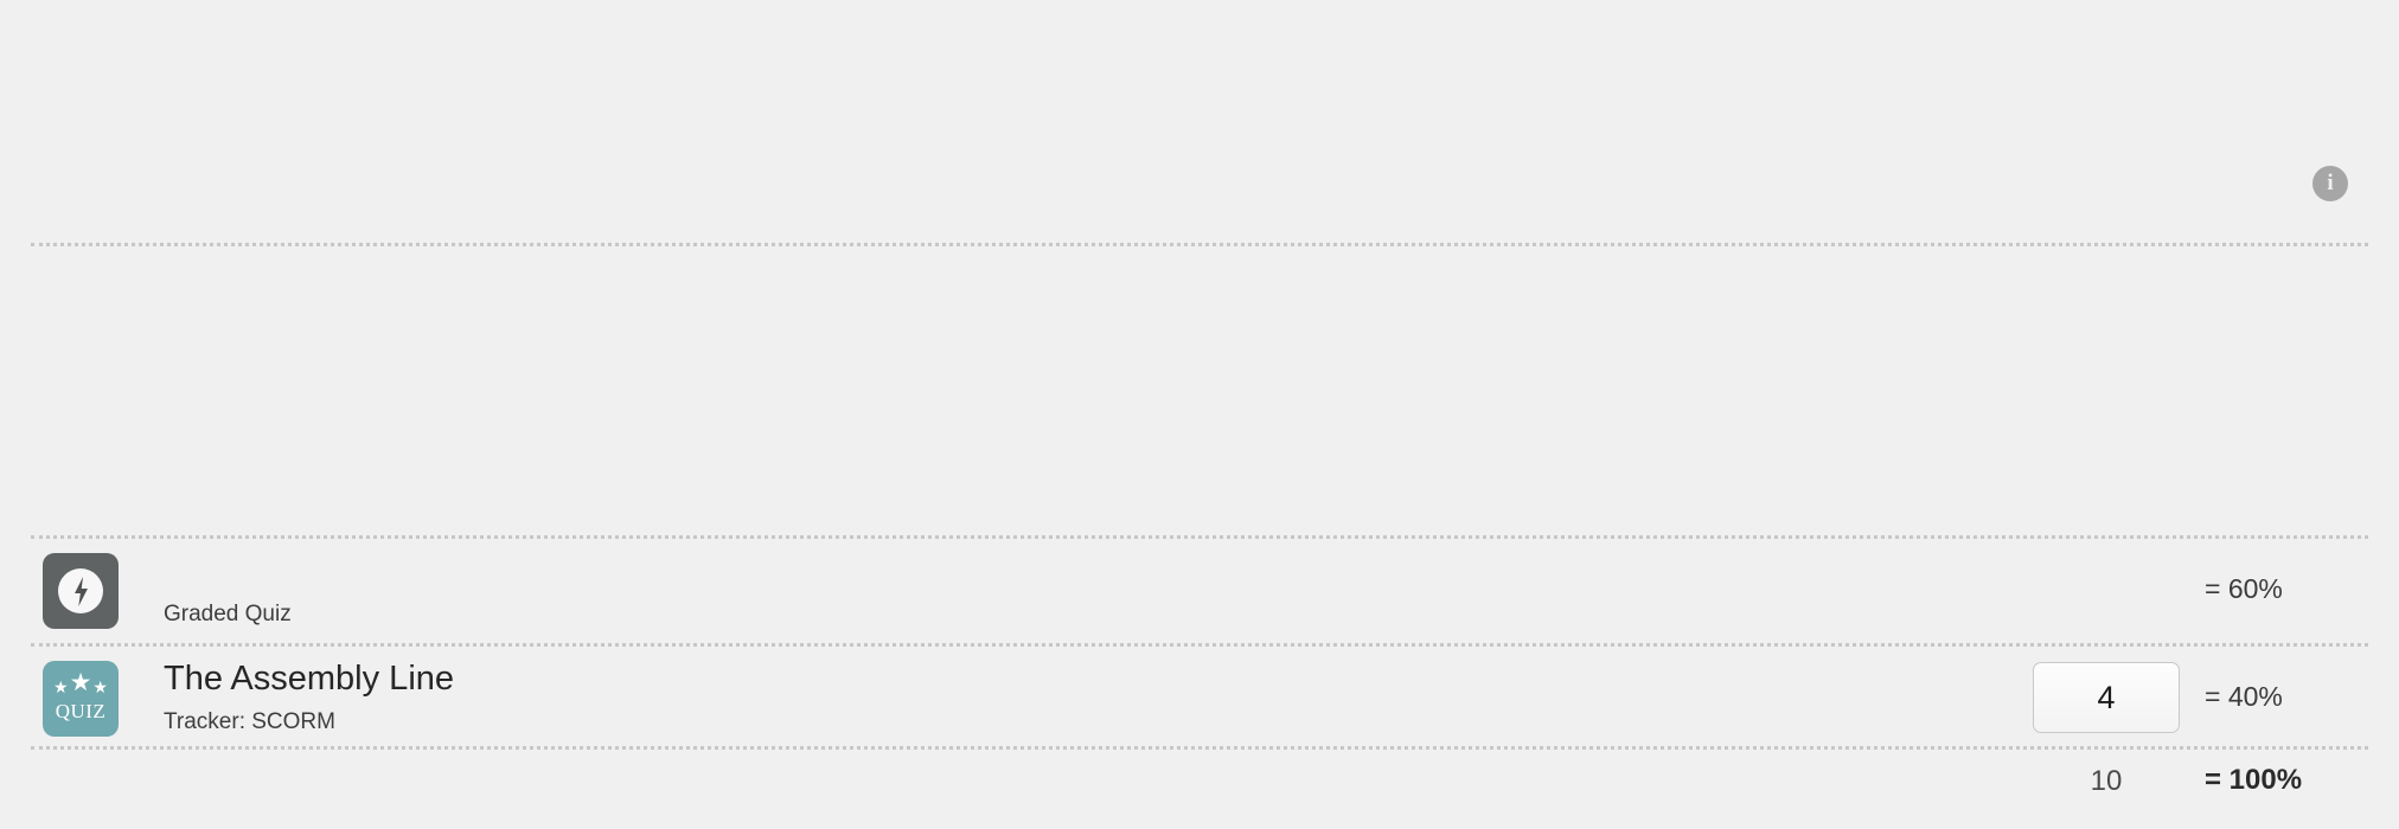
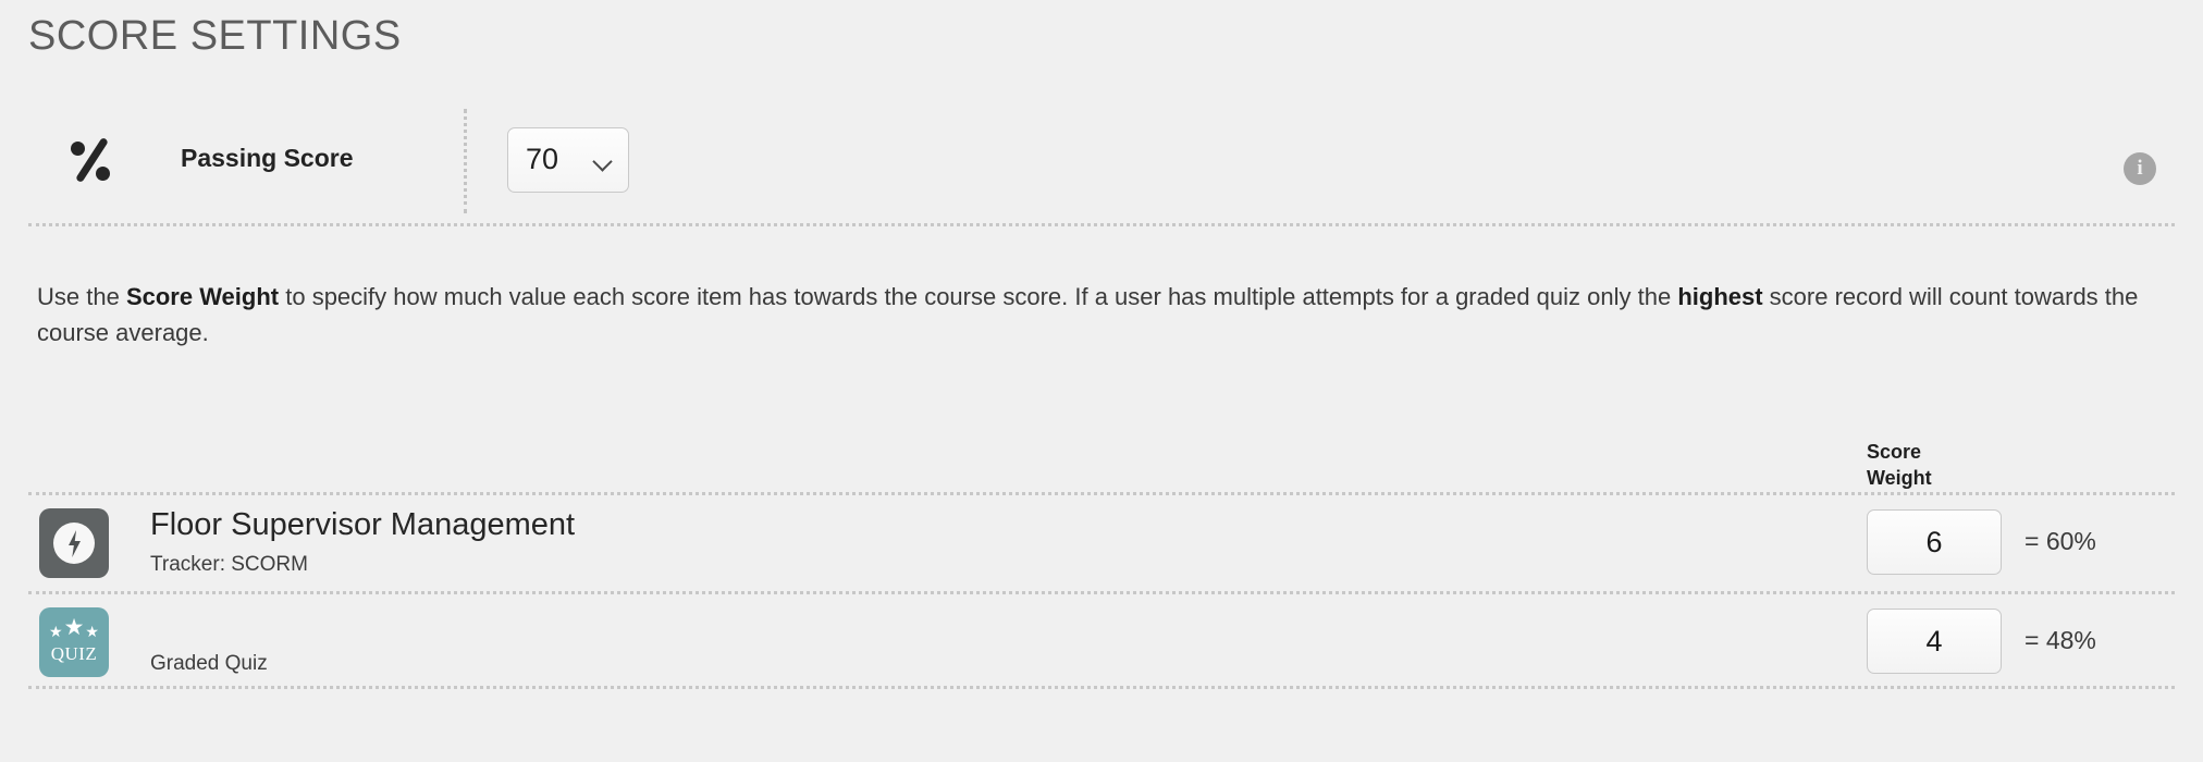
+ SCORE SETTINGS
+ Passing Score
+ 70
  i
+ Use the Score Weight to specify how much value each score item has towards the course score. If a user has multiple attempts for a graded quiz only the highest score record will count towards the course average.
+ Score
+ Weight
+ Floor Supervisor Management
- Graded Quiz
+ Tracker: SCORM
+ 6
  = 60%
  ★★★
  QUIZ
- The Assembly Line
- Tracker: SCORM
+ Graded Quiz
  4
- = 40%
+ = 48%
- 10
- = 100%
